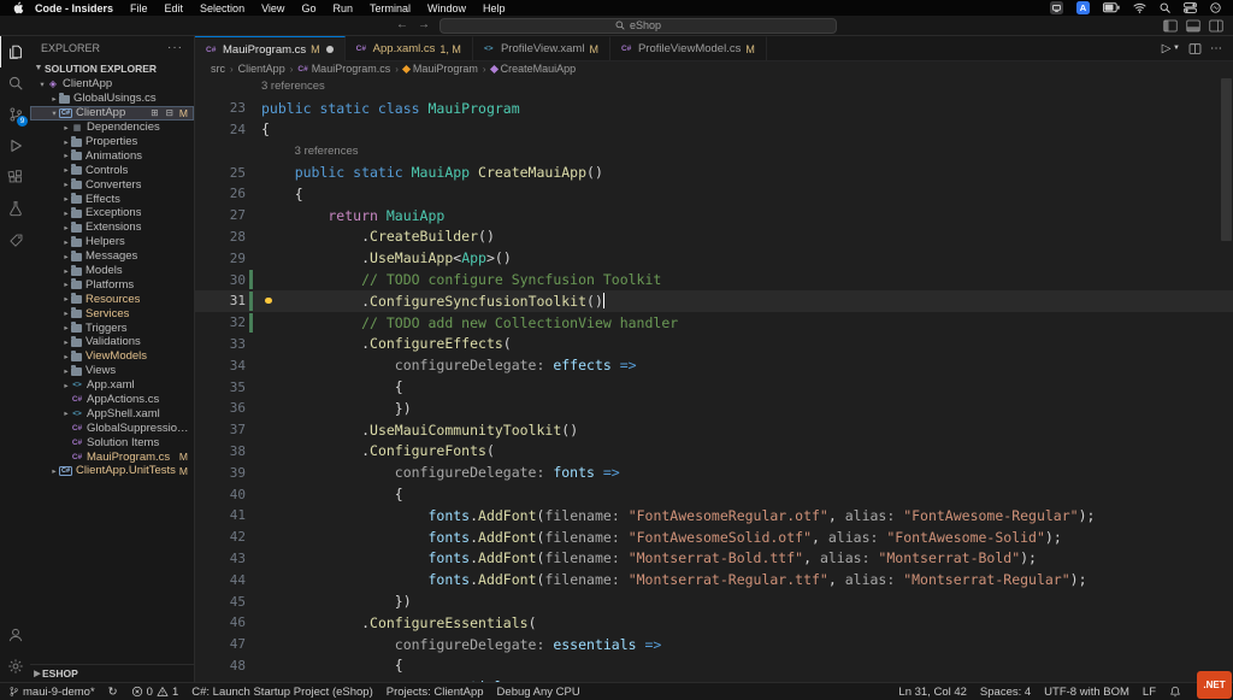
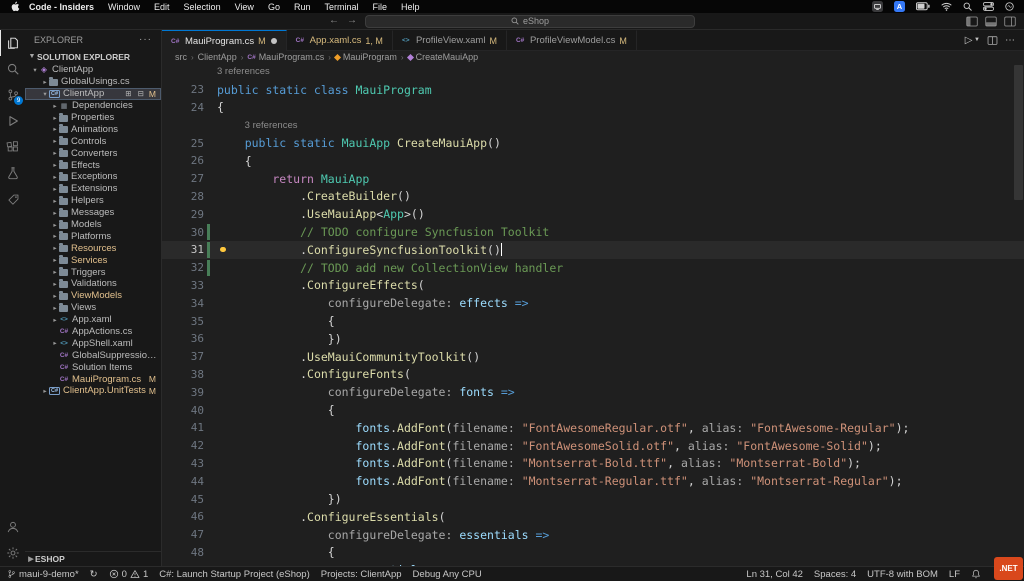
  Code - Insiders
- File
+ Window
  Edit
  Selection
  View
  Go
  Run
  Terminal
- Window
+ File
  Help
  A
  ←
  →
  eShop
  EXPLORER
  ···
  SOLUTION EXPLORER
  ◈
  ClientApp
  GlobalUsings.cs
  ClientApp
  ⊞ ⊟
  M
  Dependencies
  Properties
  Animations
  Controls
  Converters
  Effects
  Exceptions
  Extensions
  Helpers
  Messages
  Models
  Platforms
  Resources
  Services
  Triggers
  Validations
  ViewModels
  Views
  App.xaml
  AppActions.cs
  AppShell.xaml
  GlobalSuppressions.
  Solution Items
  MauiProgram.cs
  M
  ClientApp.UnitTests
  M
  ESHOP
  MauiProgram.cs
  M
  App.xaml.cs
  1, M
  ProfileView.xaml
  M
  ProfileViewModel.cs
  M
  ⋯
  src
  ›
  ClientApp
  ›
  MauiProgram.cs
  ›
  MauiProgram
  ›
  CreateMauiApp
  3 references
  23
  public static class MauiProgram
  24
  {
  3 references
  25
  public static MauiApp CreateMauiApp()
  26
  {
  27
  return MauiApp
  28
  .CreateBuilder()
  29
  .UseMauiApp<App>()
  30
  // TODO configure Syncfusion Toolkit
  31
  .ConfigureSyncfusionToolkit()
  32
  // TODO add new CollectionView handler
  33
  .ConfigureEffects(
  34
  configureDelegate: effects =>
  35
  {
  36
  })
  37
  .UseMauiCommunityToolkit()
  38
  .ConfigureFonts(
  39
  configureDelegate: fonts =>
  40
  {
  41
  fonts.AddFont(filename: "FontAwesomeRegular.otf", alias: "FontAwesome-Regular");
  42
  fonts.AddFont(filename: "FontAwesomeSolid.otf", alias: "FontAwesome-Solid");
  43
  fonts.AddFont(filename: "Montserrat-Bold.ttf", alias: "Montserrat-Bold");
  44
  fonts.AddFont(filename: "Montserrat-Regular.ttf", alias: "Montserrat-Regular");
  45
  })
  46
  .ConfigureEssentials(
  47
  configureDelegate: essentials =>
  48
  {
  maui-9-demo*
  ↻
  0
  1
  C#: Launch Startup Project (eShop)
  Projects: ClientApp
  Debug Any CPU
  Ln 31, Col 42
  Spaces: 4
  UTF-8 with BOM
  LF
  .NET
